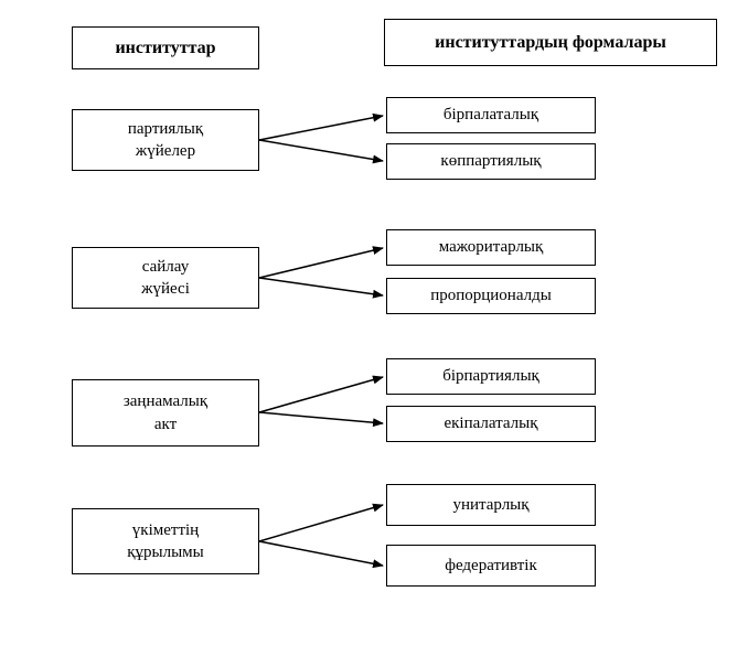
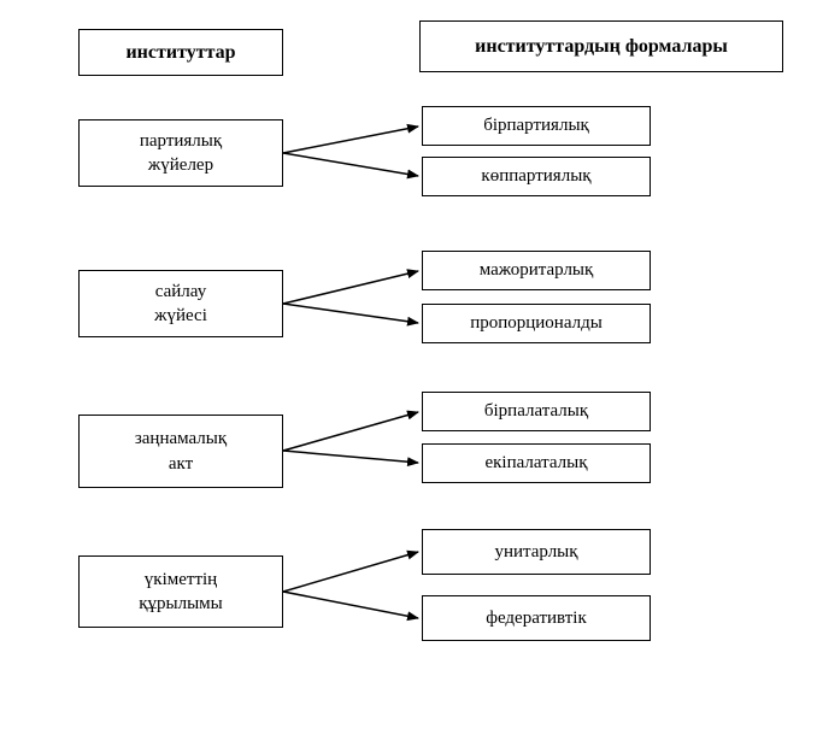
  институттар
  институттардың формалары
  партиялық
  жүйелер
- бірпалаталық
+ бірпартиялық
  көппартиялық
  сайлау
  жүйесі
  мажоритарлық
  пропорционалды
  заңнамалық
  акт
- бірпартиялық
+ бірпалаталық
  екіпалаталық
  үкіметтің
  құрылымы
  унитарлық
  федеративтік
